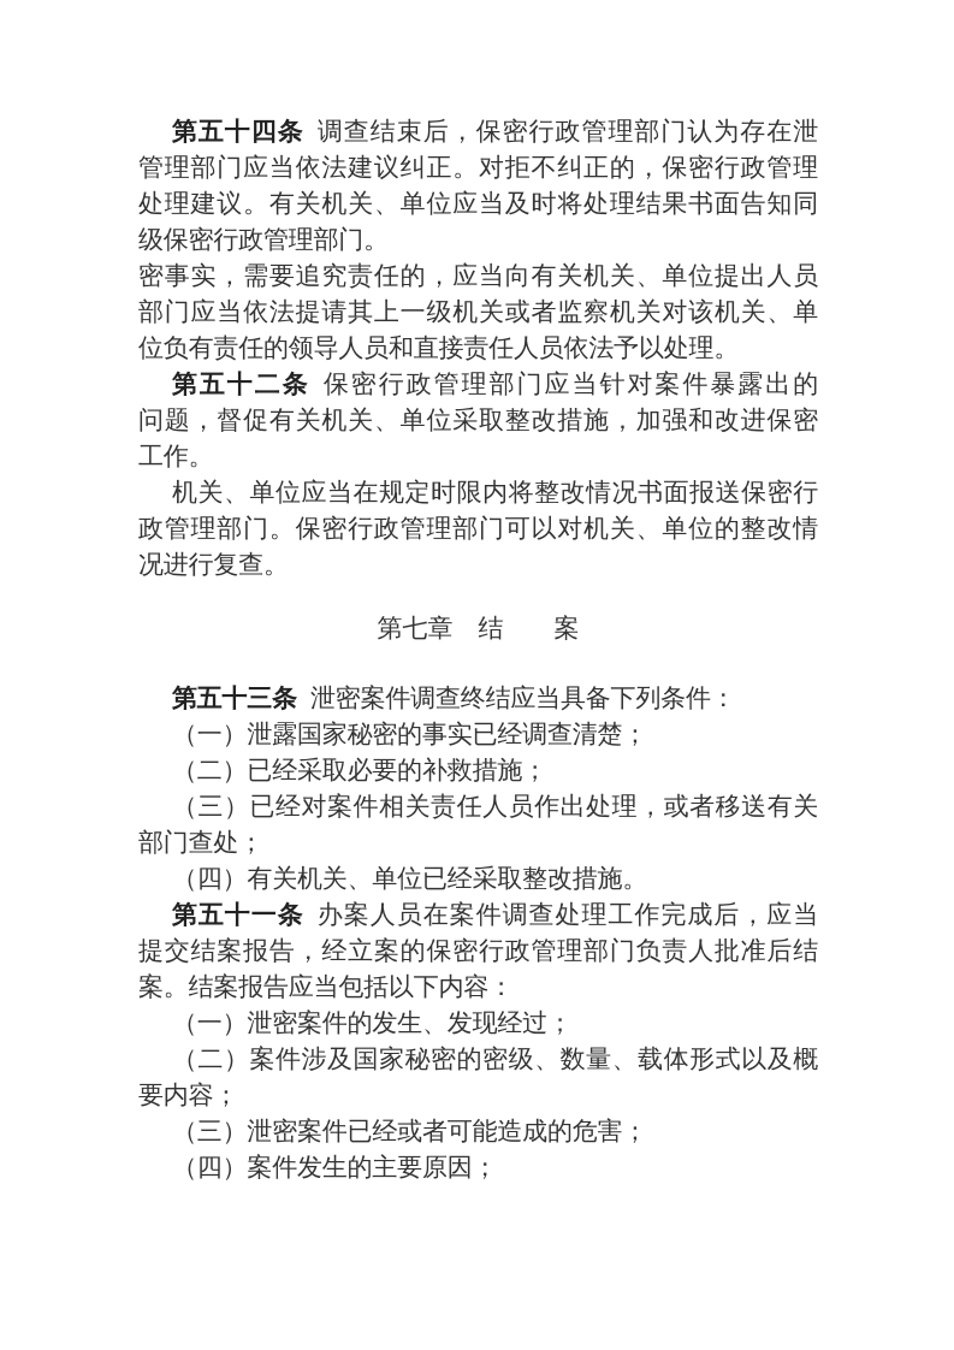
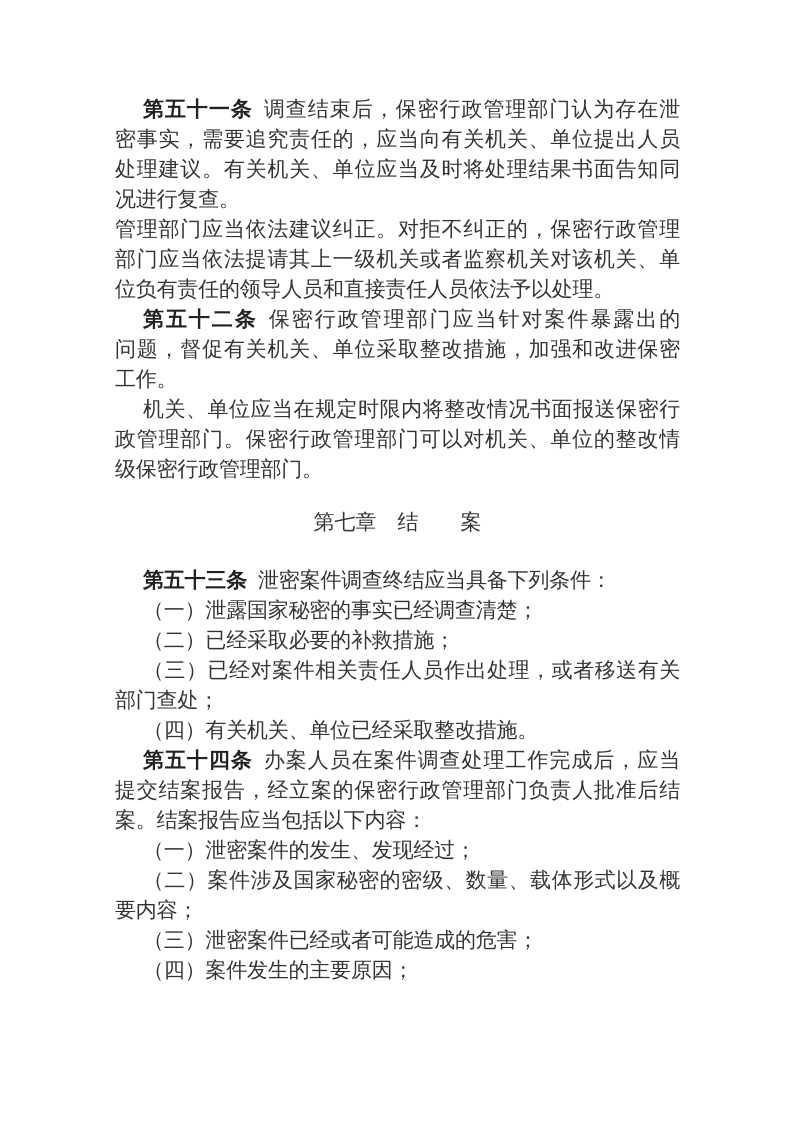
- 第五十四条 调查结束后，保密行政管理部门认为存在泄
+ 第五十一条 调查结束后，保密行政管理部门认为存在泄
- 管理部门应当依法建议纠正。对拒不纠正的，保密行政管理
+ 密事实，需要追究责任的，应当向有关机关、单位提出人员
  处理建议。有关机关、单位应当及时将处理结果书面告知同
- 级保密行政管理部门。
+ 况进行复查。
- 密事实，需要追究责任的，应当向有关机关、单位提出人员
+ 管理部门应当依法建议纠正。对拒不纠正的，保密行政管理
  部门应当依法提请其上一级机关或者监察机关对该机关、单
  位负有责任的领导人员和直接责任人员依法予以处理。
  第五十二条 保密行政管理部门应当针对案件暴露出的
  问题，督促有关机关、单位采取整改措施，加强和改进保密
  工作。
  机关、单位应当在规定时限内将整改情况书面报送保密行
  政管理部门。保密行政管理部门可以对机关、单位的整改情
- 况进行复查。
+ 级保密行政管理部门。
  第七章 结 案
  第五十三条 泄密案件调查终结应当具备下列条件：
  （一）泄露国家秘密的事实已经调查清楚；
  （二）已经采取必要的补救措施；
  （三）已经对案件相关责任人员作出处理，或者移送有关
  部门查处；
  （四）有关机关、单位已经采取整改措施。
- 第五十一条 办案人员在案件调查处理工作完成后，应当
+ 第五十四条 办案人员在案件调查处理工作完成后，应当
  提交结案报告，经立案的保密行政管理部门负责人批准后结
  案。结案报告应当包括以下内容：
  （一）泄密案件的发生、发现经过；
  （二）案件涉及国家秘密的密级、数量、载体形式以及概
  要内容；
  （三）泄密案件已经或者可能造成的危害；
  （四）案件发生的主要原因；
